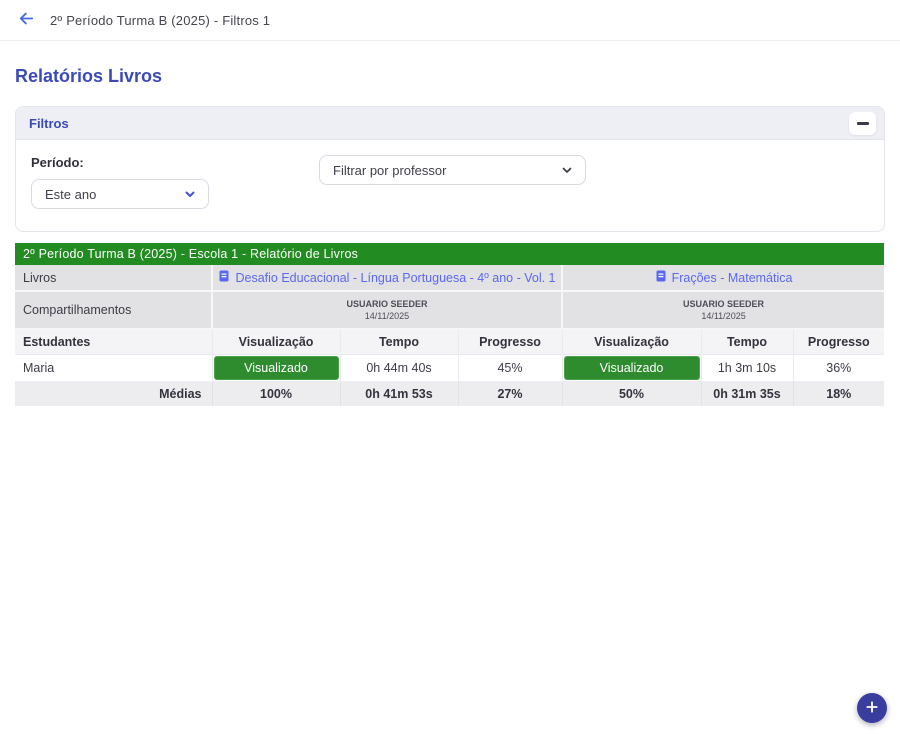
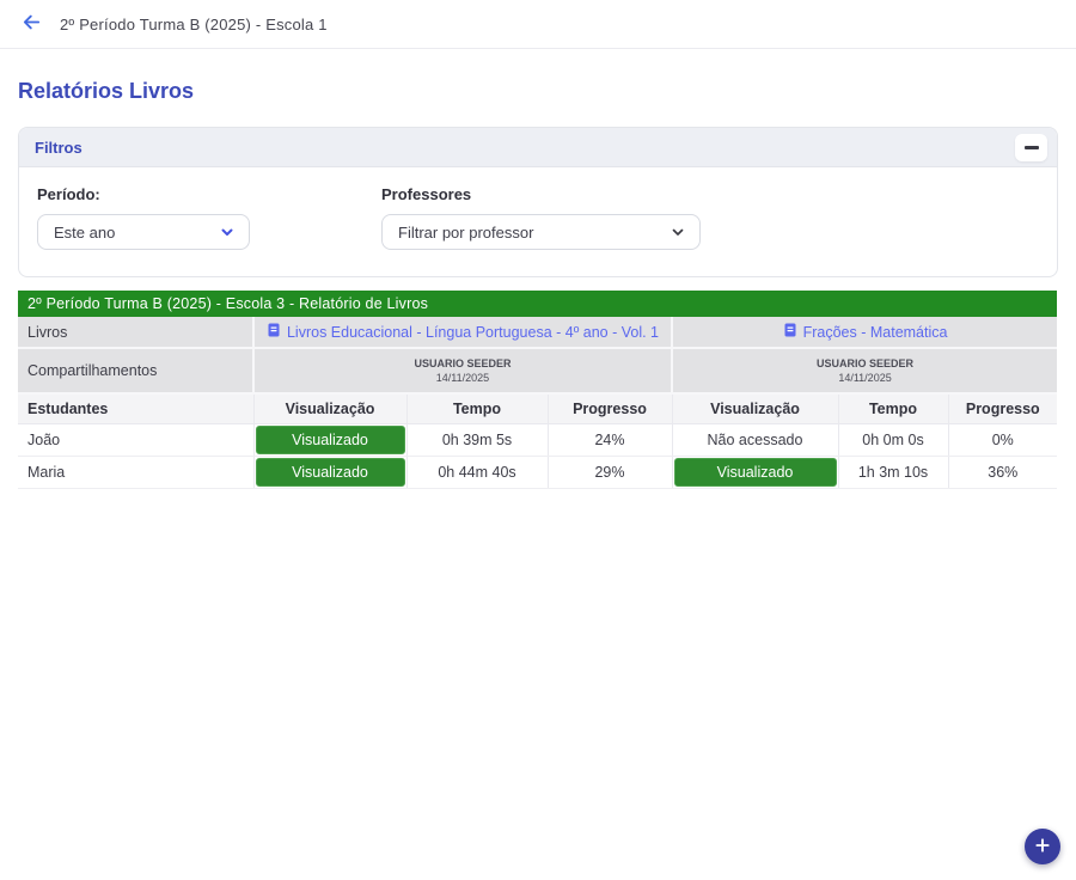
- 2º Período Turma B (2025) - Filtros 1
+ 2º Período Turma B (2025) - Escola 1
  Relatórios Livros
  Filtros
  Período:
  Este ano
+ Professores
  Filtrar por professor
- 2º Período Turma B (2025) - Escola 1 - Relatório de Livros
+ 2º Período Turma B (2025) - Escola 3 - Relatório de Livros
- Livros	Desafio Educacional - Língua Portuguesa - 4º ano - Vol. 1	Frações - Matemática
+ Livros	Livros Educacional - Língua Portuguesa - 4º ano - Vol. 1	Frações - Matemática
  Compartilhamentos	USUARIO SEEDER 14/11/2025	USUARIO SEEDER 14/11/2025
  Estudantes	Visualização	Tempo	Progresso	Visualização	Tempo	Progresso
+ João	Visualizado	0h 39m 5s	24%	Não acessado	0h 0m 0s	0%
- Maria	Visualizado	0h 44m 40s	45%	Visualizado	1h 3m 10s	36%
+ Maria	Visualizado	0h 44m 40s	29%	Visualizado	1h 3m 10s	36%
- Médias	100%	0h 41m 53s	27%	50%	0h 31m 35s	18%
